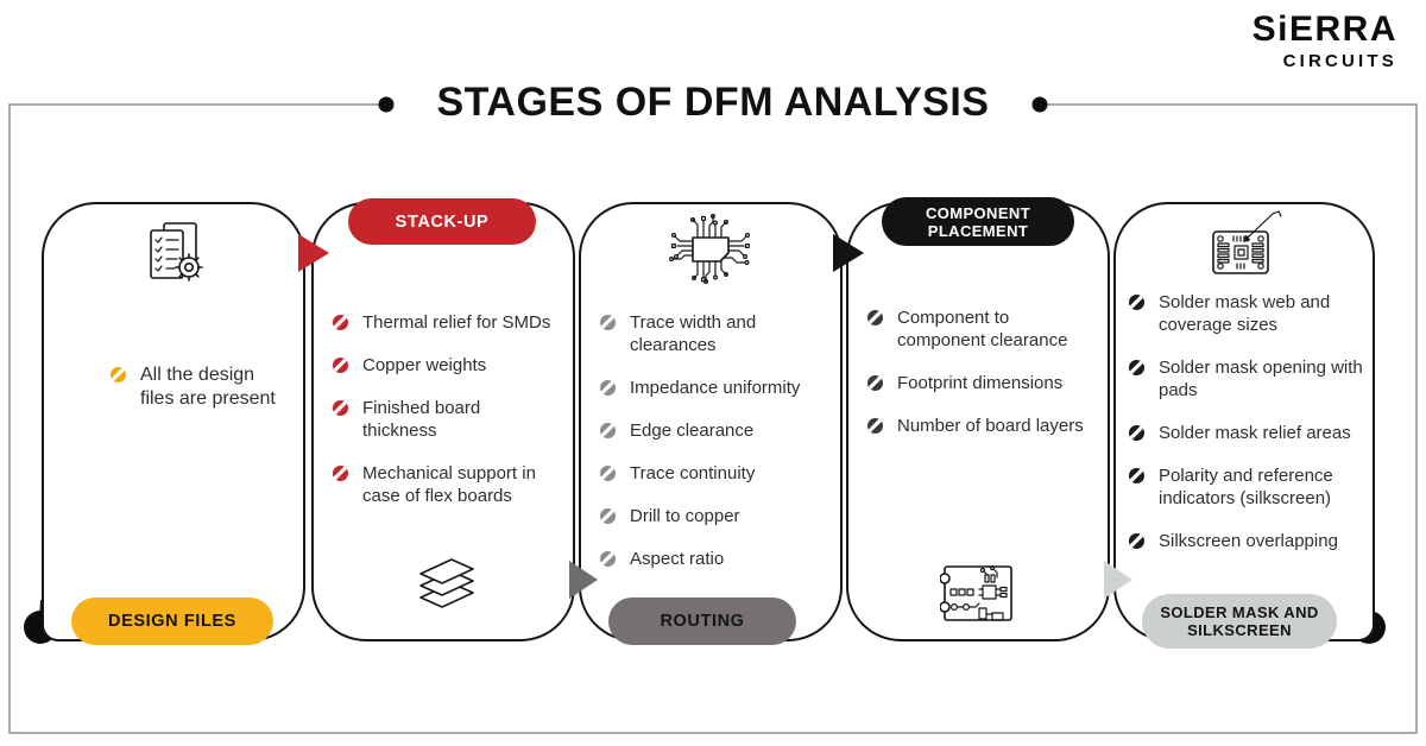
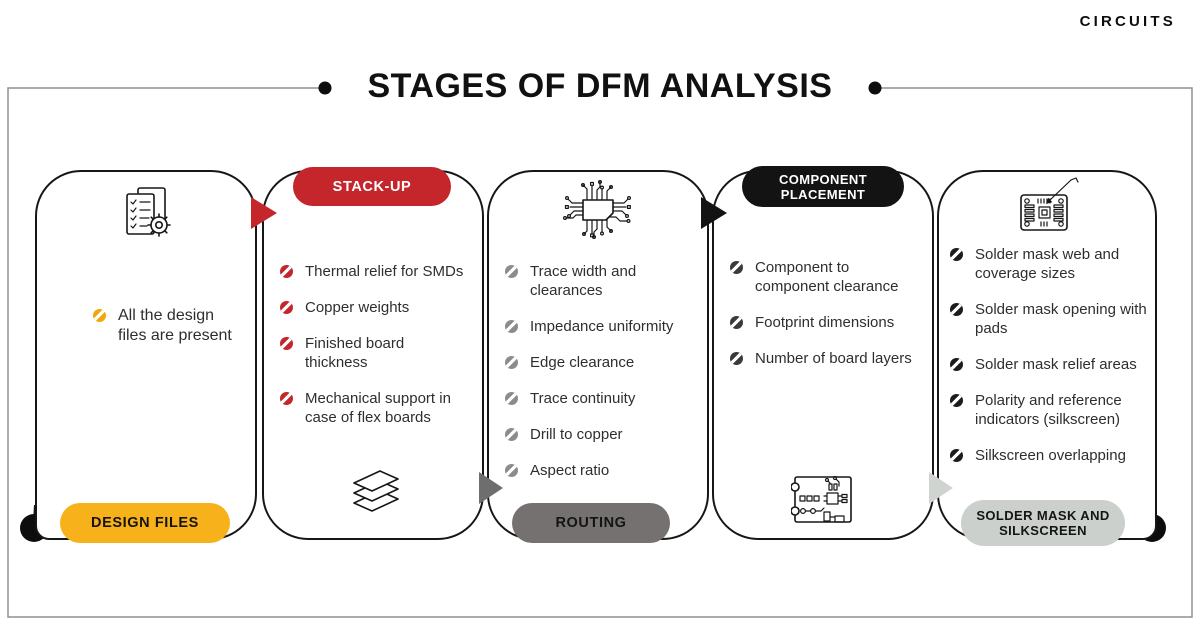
  STAGES OF DFM ANALYSIS
- SiERRA
  CIRCUITS
  All the design files are present
  DESIGN FILES
  Thermal relief for SMDs
  Copper weights
  Finished board thickness
  Mechanical support in case of flex boards
  STACK-UP
  Trace width and clearances
  Impedance uniformity
  Edge clearance
  Trace continuity
  Drill to copper
  Aspect ratio
  ROUTING
  Component to component clearance
  Footprint dimensions
  Number of board layers
  COMPONENT PLACEMENT
  Solder mask web and coverage sizes
  Solder mask opening with pads
  Solder mask relief areas
  Polarity and reference indicators (silkscreen)
  Silkscreen overlapping
  SOLDER MASK AND SILKSCREEN
